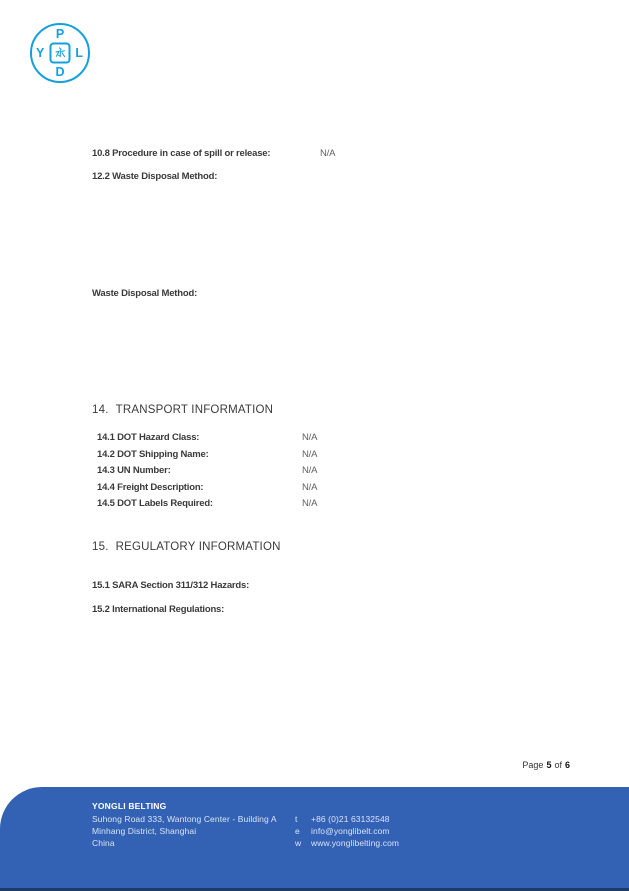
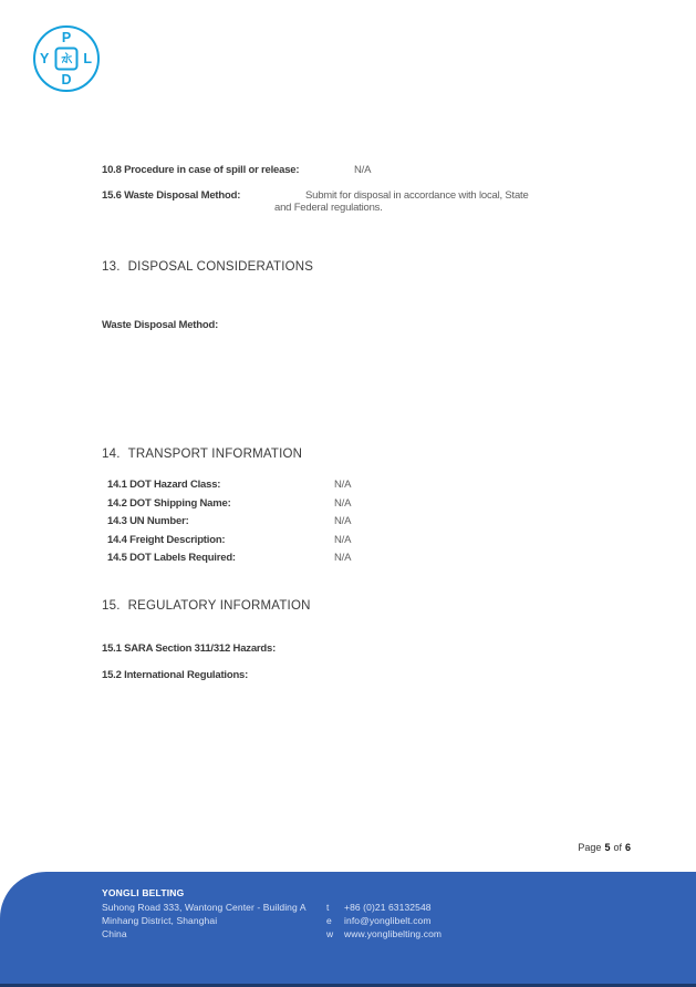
  P
  Y
  L
  D
  10.8 Procedure in case of spill or release:
  N/A
- 12.2 Waste Disposal Method:
+ 15.6 Waste Disposal Method:
+ Submit for disposal in accordance with local, State and Federal regulations.
+ 13. DISPOSAL CONSIDERATIONS
  Waste Disposal Method:
  14. TRANSPORT INFORMATION
  14.1 DOT Hazard Class:
  N/A
  14.2 DOT Shipping Name:
  N/A
  14.3 UN Number:
  N/A
  14.4 Freight Description:
  N/A
  14.5 DOT Labels Required:
  N/A
  15. REGULATORY INFORMATION
  15.1 SARA Section 311/312 Hazards:
  15.2 International Regulations:
  Page
  5
  of
  6
  YONGLI BELTING
  Suhong Road 333, Wantong Center - Building A
  Minhang District, Shanghai
  China
  t
  +86 (0)21 63132548
  e
  info@yonglibelt.com
  w
  www.yonglibelting.com
